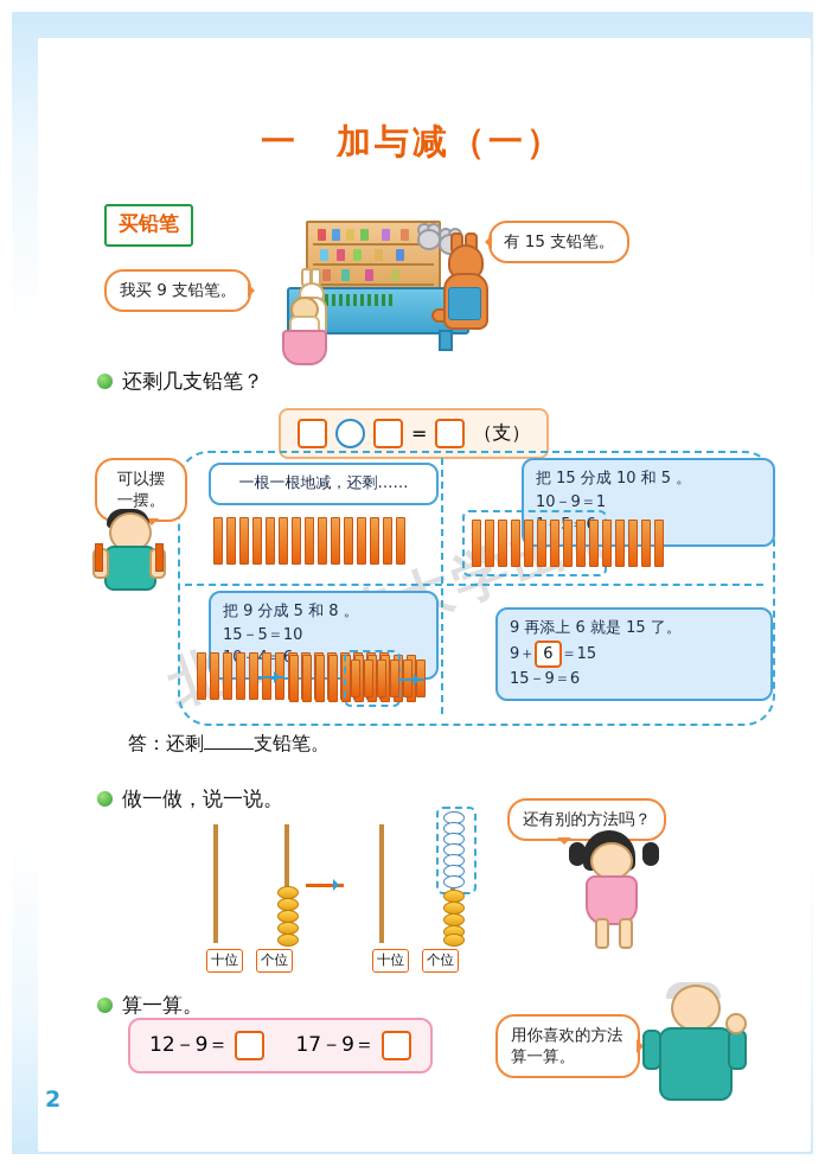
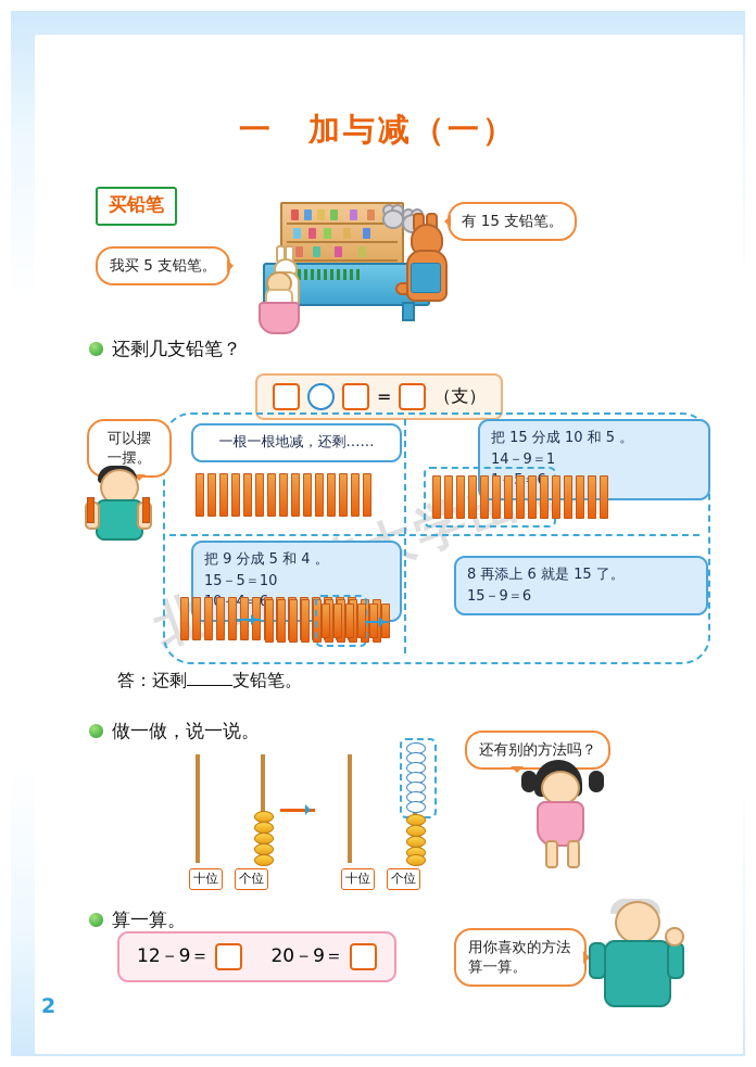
  一 加与减（一）
  买铅笔
- 我买 9 支铅笔。
+ 我买 5 支铅笔。
  有 15 支铅笔。
  还剩几支铅笔？
  =
  （支）
  可以摆一摆。
  一根一根地减，还剩……
  把 15 分成 10 和 5 。
- 10－9＝1
+ 14－9＝1
- 把 9 分成 5 和 8 。
+ 把 9 分成 5 和 4 。
  15－5＝10
- 9 再添上 6 就是 15 了。
+ 8 再添上 6 就是 15 了。
- 9＋ 6 ＝15
  15－9＝6
  答：还剩 支铅笔。
  做一做，说一说。
  十位
  个位
  十位
  个位
  还有别的方法吗？
  算一算。
  12－9＝
- 17－9＝
+ 20－9＝
  用你喜欢的方法算一算。
  2
